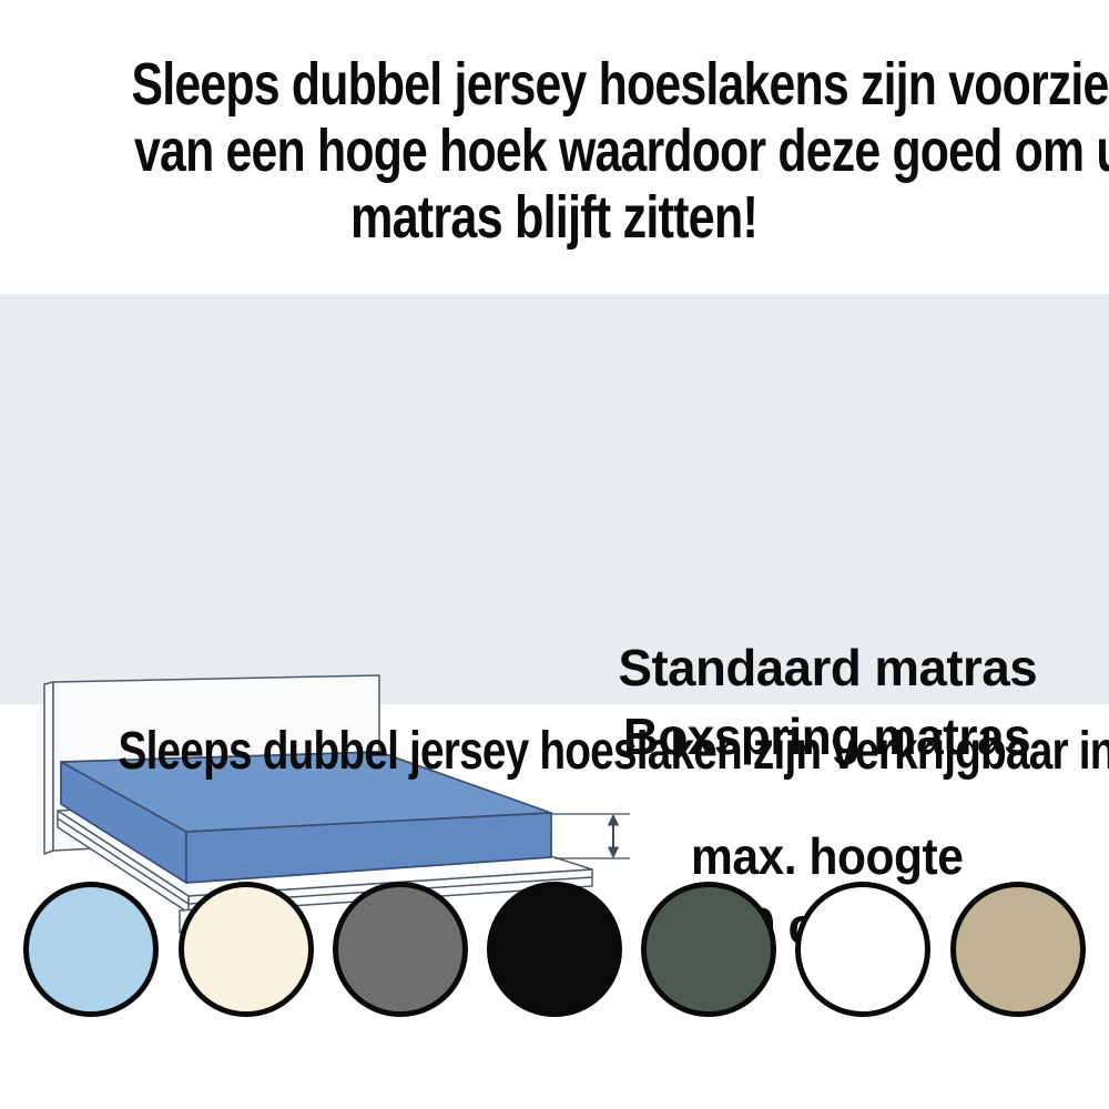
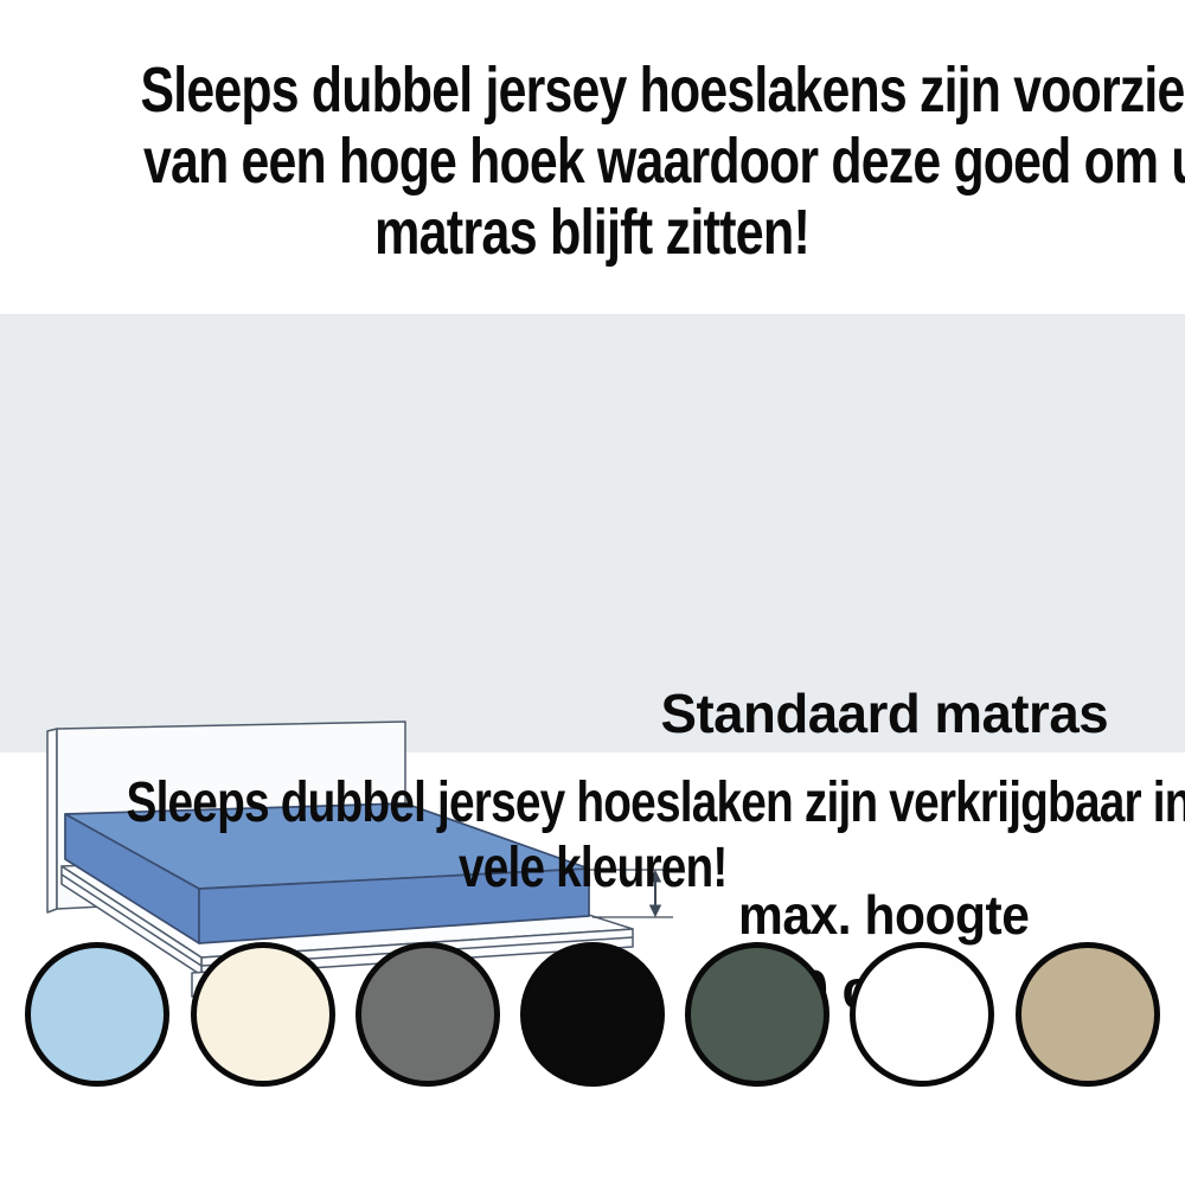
  Sleeps dubbel jersey hoeslakens zijn voorzie
  van een hoge hoek waardoor deze goed om
  matras blijft zitten!
  Standaard matras
- Boxspring matras
  max. hoogte
  Sleeps dubbel jersey hoeslaken zijn verkrijgbaar in
+ vele kleuren!
